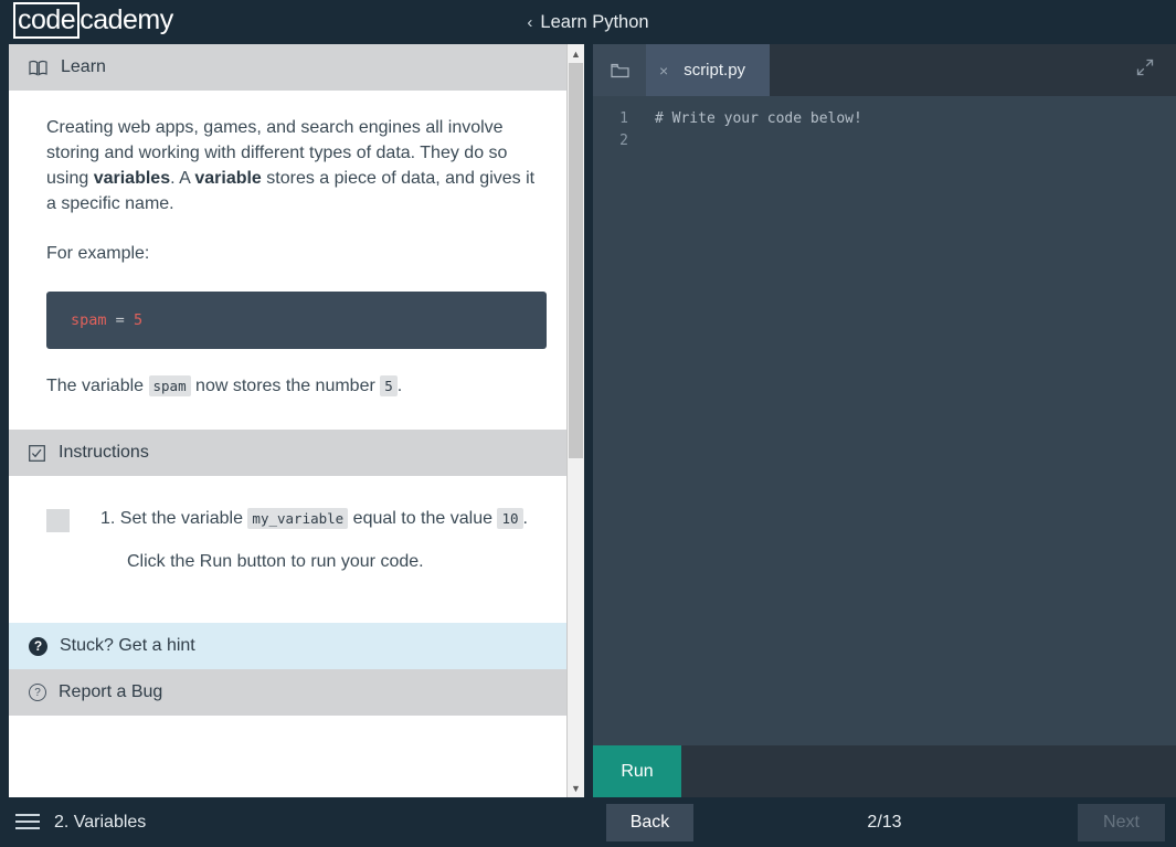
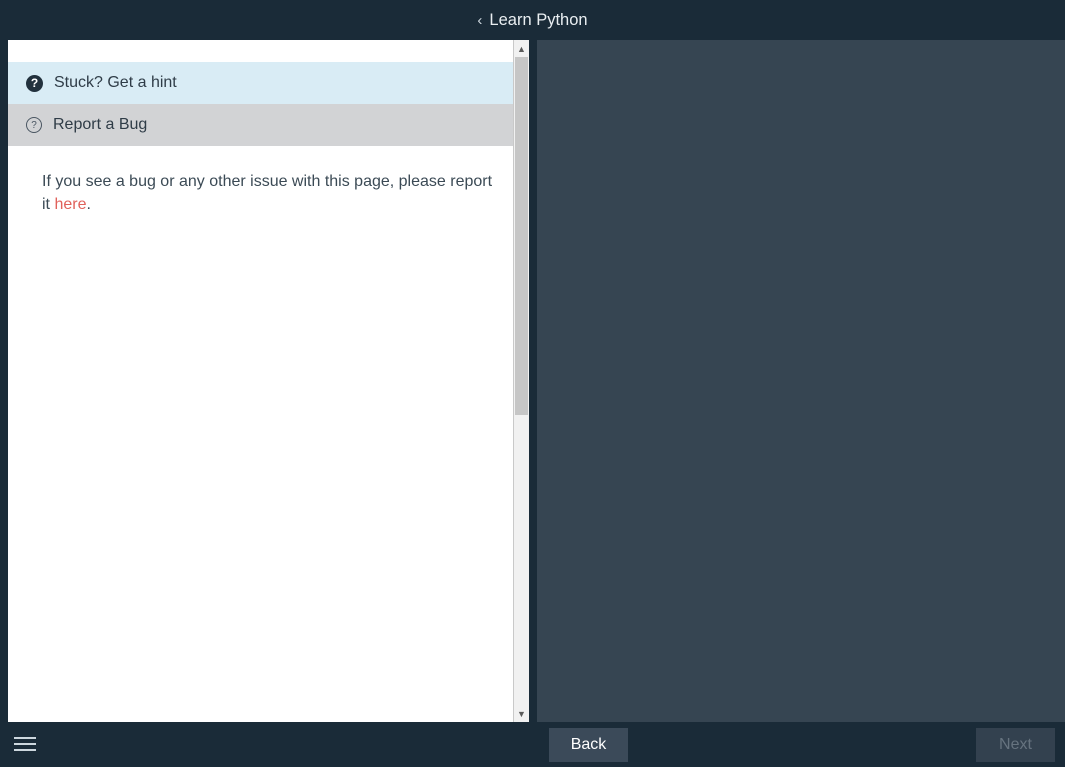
- code cademy
  ‹
  Learn Python
- Learn
- Creating web apps, games, and search engines all involve storing and working with different types of data. They do so using variables. A variable stores a piece of data, and gives it a specific name.
- For example:
- spam = 5
- The variable spam now stores the number 5 .
- Instructions
- 1. Set the variable my_variable equal to the value 10 .
- Click the Run button to run your code.
  ?
  Stuck? Get a hint
  ?
  Report a Bug
+ If you see a bug or any other issue with this page, please report it here.
  ▲
  ▼
- ×
- script.py
- 1
- # Write your code below!
- 2
- Run
- 2. Variables
  Back
- 2/13
  Next
